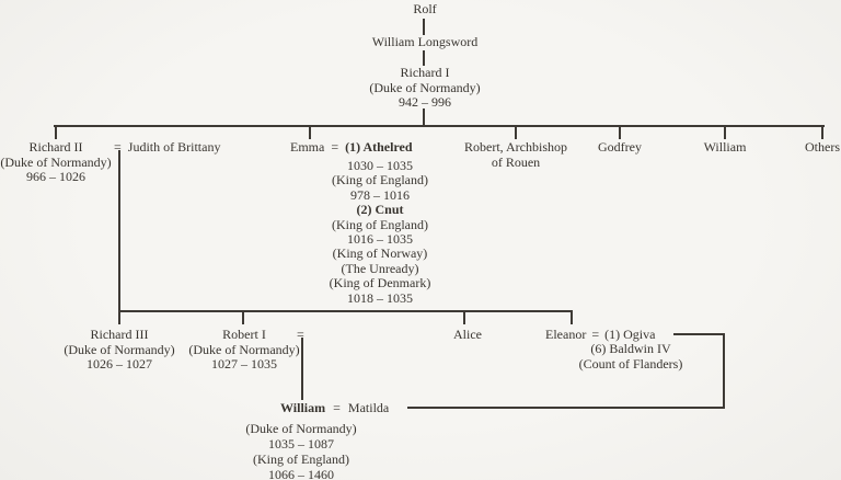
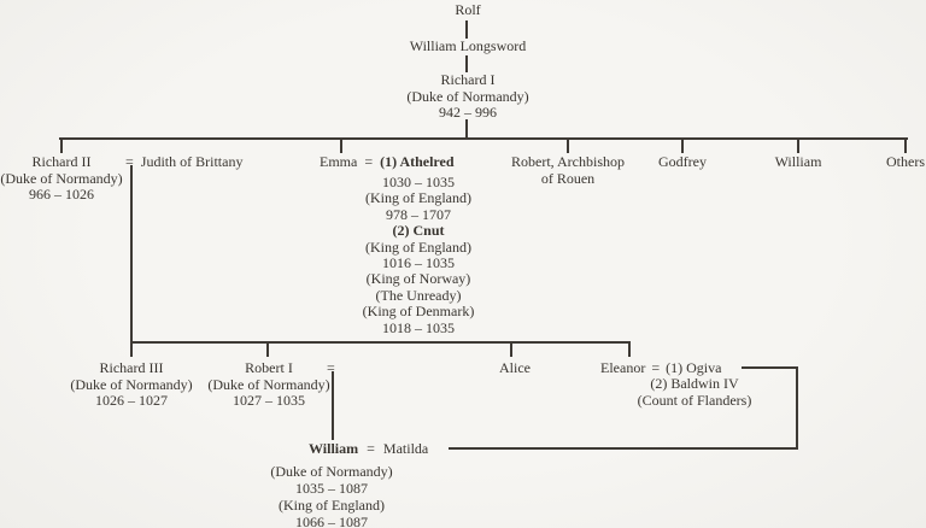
  Rolf
  William Longsword
  Richard I
  (Duke of Normandy)
  942 – 996
  Richard II
  (Duke of Normandy)
  966 – 1026
  =
  Judith of Brittany
  Emma
  =
  (1) Athelred
  1030 – 1035
  (King of England)
- 978 – 1016
+ 978 – 1707
  (2) Cnut
  (King of England)
  1016 – 1035
  (King of Norway)
  (The Unready)
  (King of Denmark)
  1018 – 1035
  Robert, Archbishop
  of Rouen
  Godfrey
  William
  Others
  Richard III
  (Duke of Normandy)
  1026 – 1027
  Robert I
  (Duke of Normandy)
  1027 – 1035
  =
  Alice
  Eleanor
  =
  (1) Ogiva
- (6) Baldwin IV
+ (2) Baldwin IV
  (Count of Flanders)
  William
  =
  Matilda
  (Duke of Normandy)
  1035 – 1087
  (King of England)
- 1066 – 1460
+ 1066 – 1087
